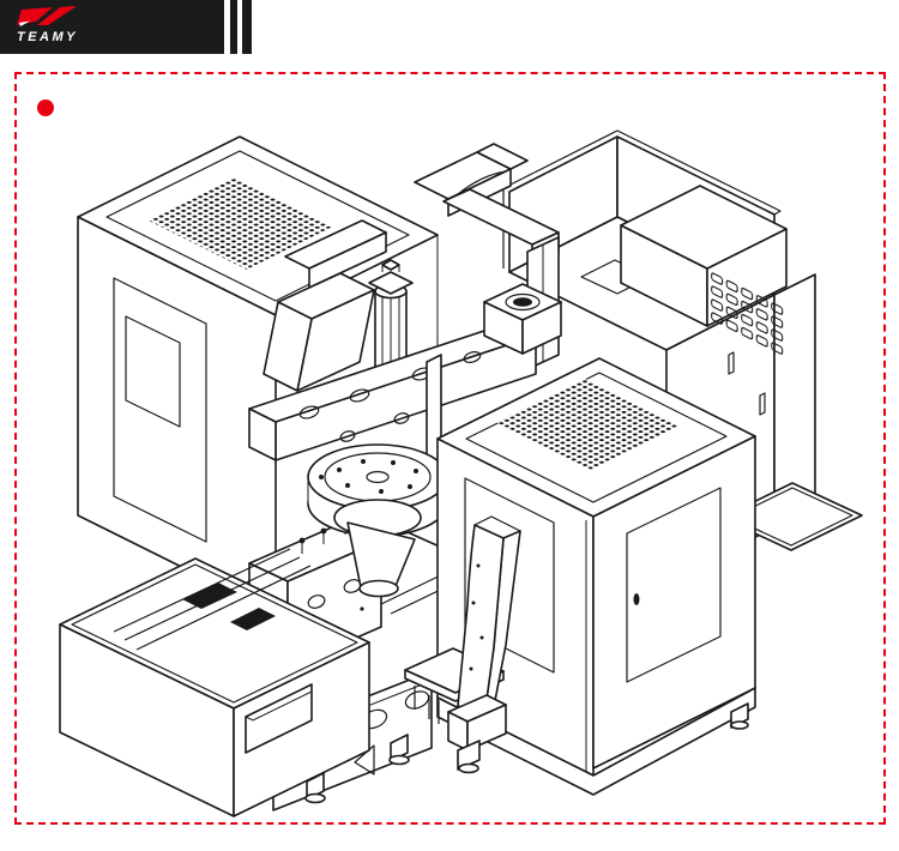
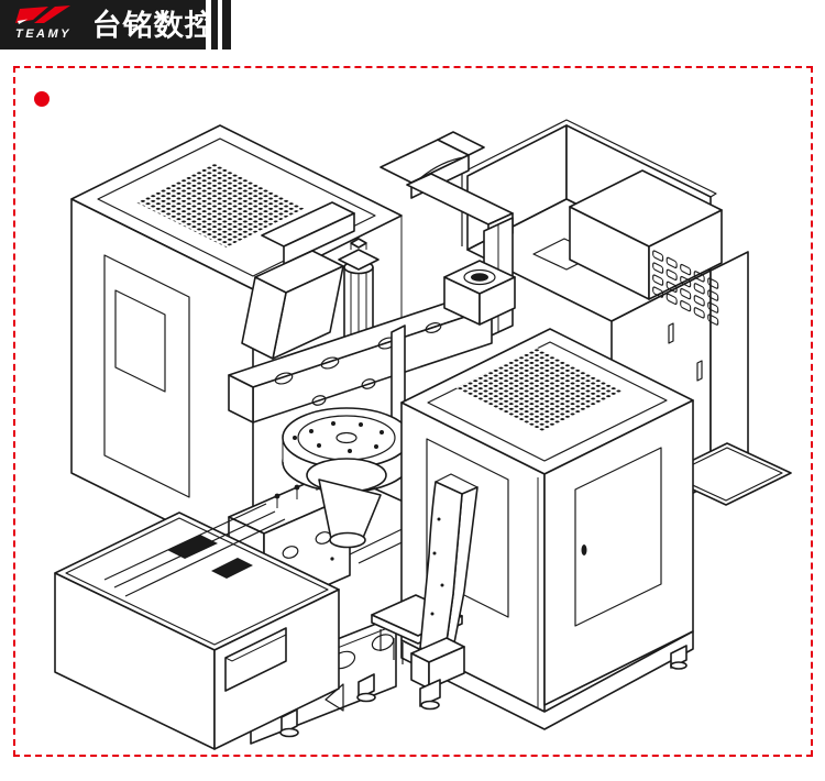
  TEAMY
+ 台铭数控
